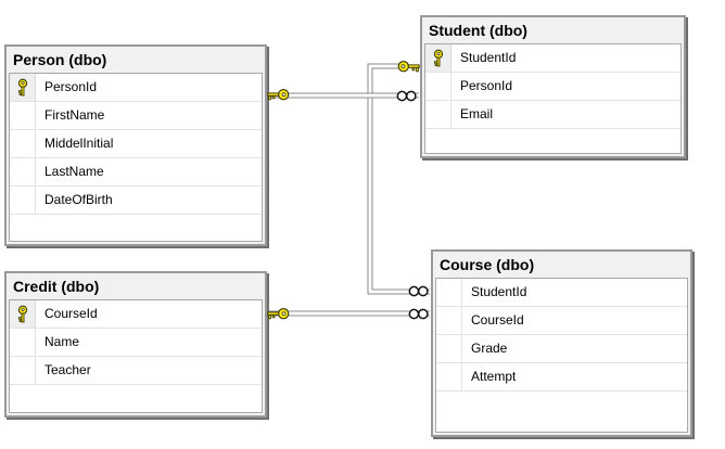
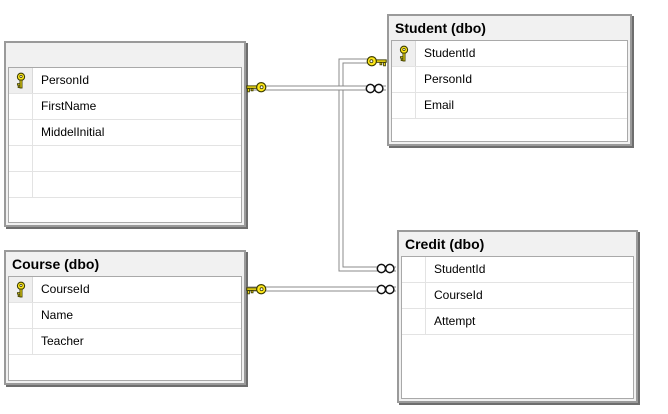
- Person (dbo)
  PersonId
  FirstName
  MiddelInitial
- LastName
- DateOfBirth
  Student (dbo)
  StudentId
  PersonId
  Email
- Credit (dbo)
+ Course (dbo)
  CourseId
  Name
  Teacher
- Course (dbo)
+ Credit (dbo)
  StudentId
  CourseId
- Grade
  Attempt
